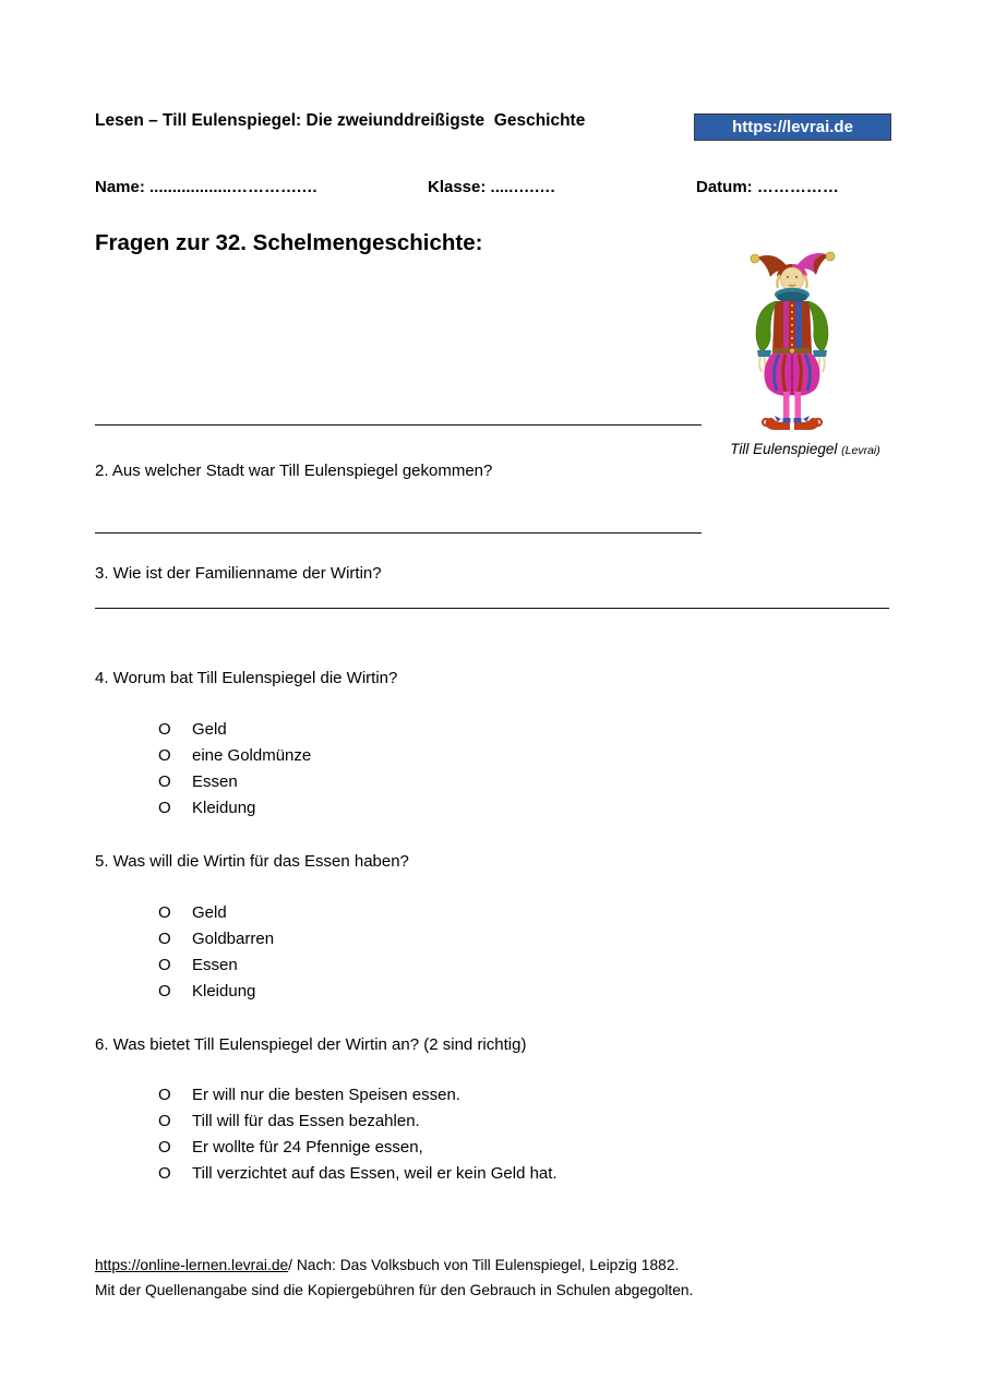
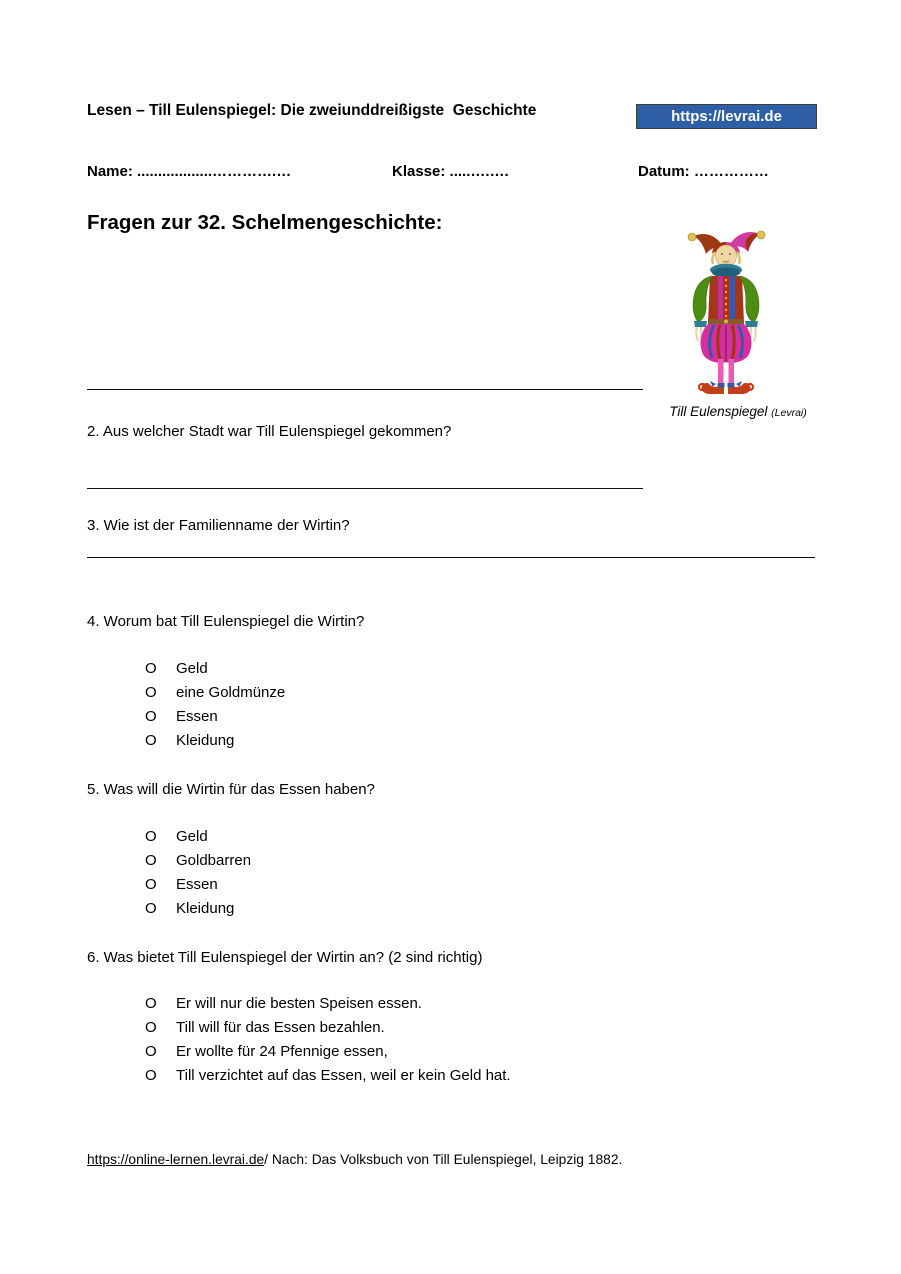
  Lesen – Till Eulenspiegel: Die zweiunddreißigste Geschichte
  https://levrai.de
  Name: ..................………….…
  Klasse: .....….….
  Datum: ……………
  Fragen zur 32. Schelmengeschichte:
  Till Eulenspiegel (Levrai)
  2. Aus welcher Stadt war Till Eulenspiegel gekommen?
  3. Wie ist der Familienname der Wirtin?
  4. Worum bat Till Eulenspiegel die Wirtin?
  O
  Geld
  O
  eine Goldmünze
  O
  Essen
  O
  Kleidung
  5. Was will die Wirtin für das Essen haben?
  O
  Geld
  O
  Goldbarren
  O
  Essen
  O
  Kleidung
  6. Was bietet Till Eulenspiegel der Wirtin an? (2 sind richtig)
  O
  Er will nur die besten Speisen essen.
  O
  Till will für das Essen bezahlen.
  O
  Er wollte für 24 Pfennige essen,
  O
  Till verzichtet auf das Essen, weil er kein Geld hat.
  https://online-lernen.levrai.de/ Nach: Das Volksbuch von Till Eulenspiegel, Leipzig 1882.
- Mit der Quellenangabe sind die Kopiergebühren für den Gebrauch in Schulen abgegolten.
